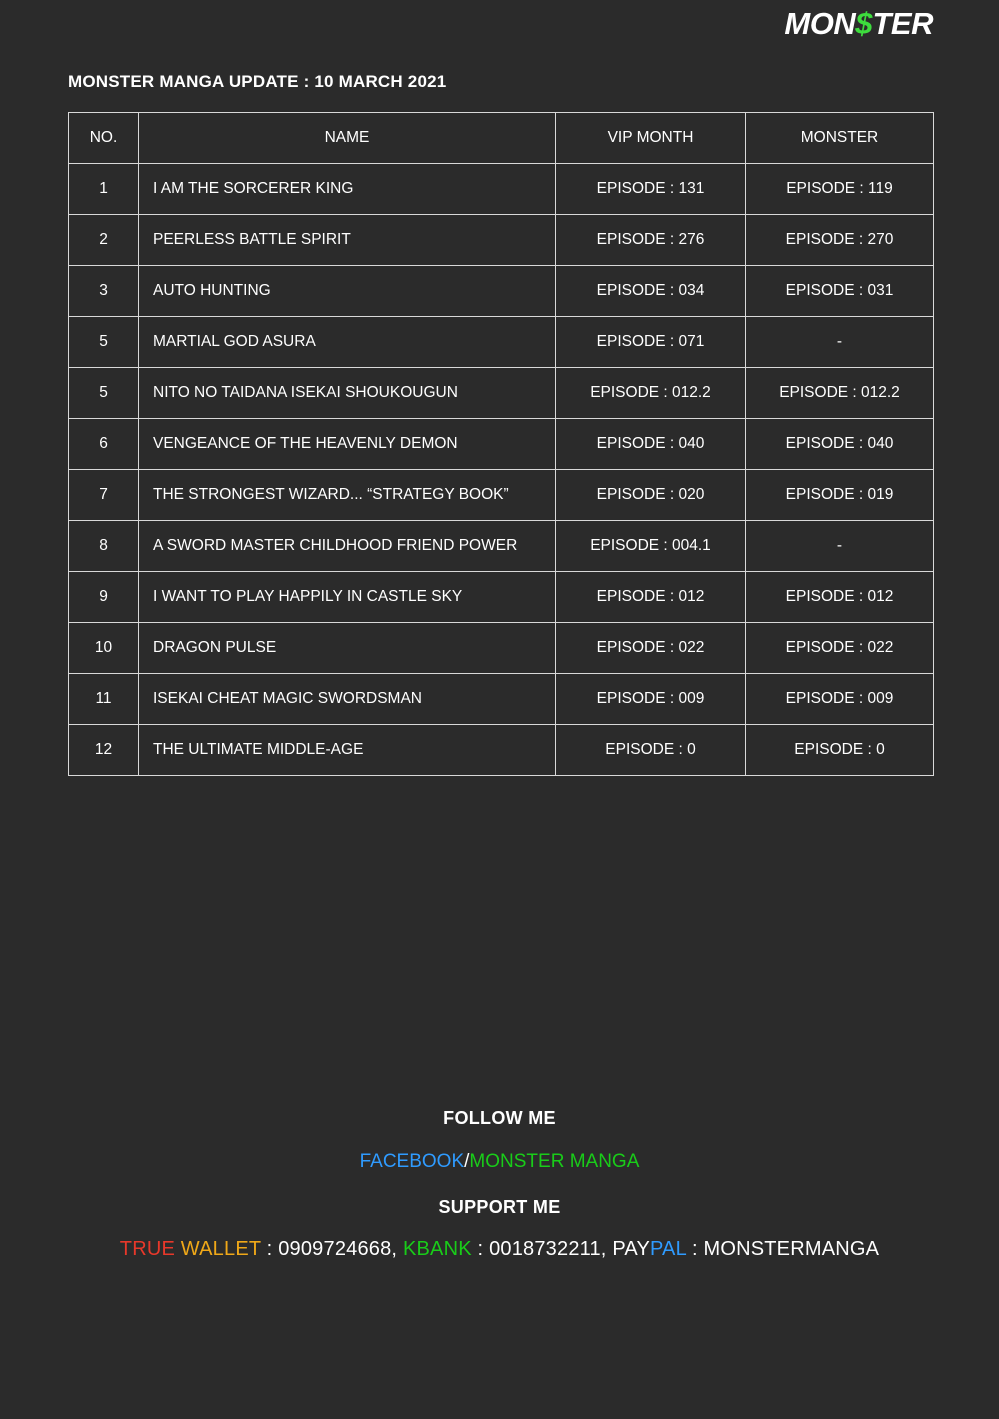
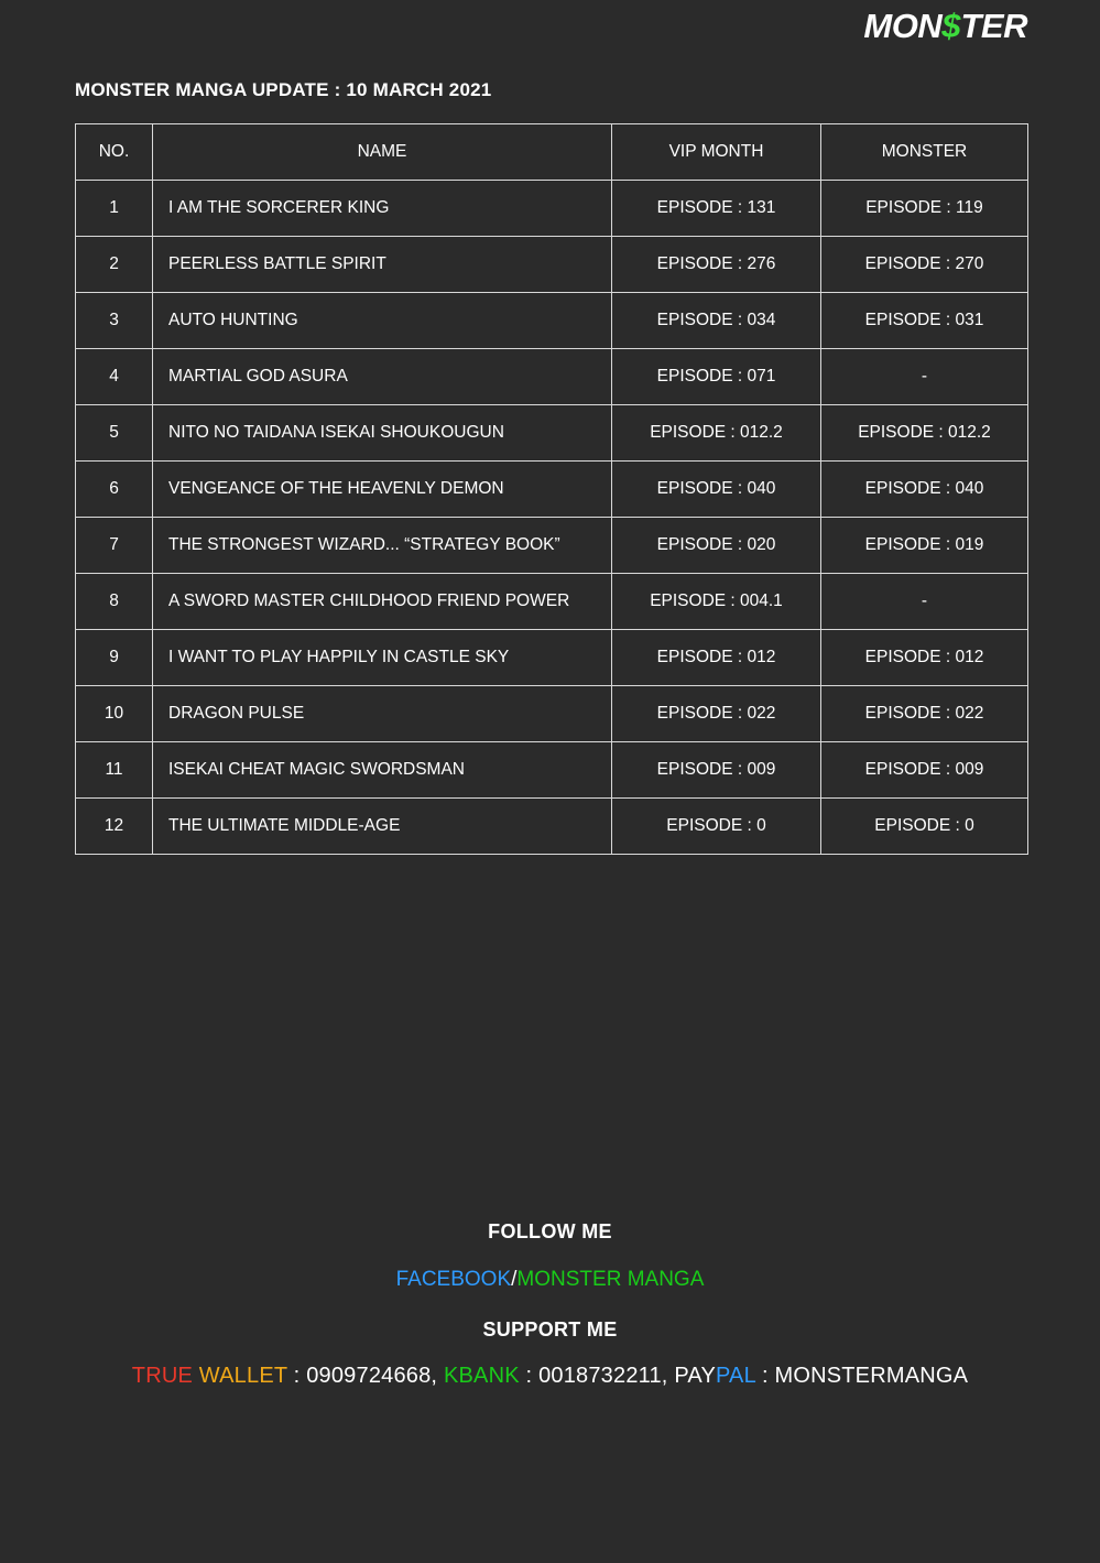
  MON
  $
  TER
  MONSTER MANGA UPDATE : 10 MARCH 2021
  NO.	NAME	VIP MONTH	MONSTER
  1	I AM THE SORCERER KING	EPISODE : 131	EPISODE : 119
  2	PEERLESS BATTLE SPIRIT	EPISODE : 276	EPISODE : 270
  3	AUTO HUNTING	EPISODE : 034	EPISODE : 031
- 5	MARTIAL GOD ASURA	EPISODE : 071	-
+ 4	MARTIAL GOD ASURA	EPISODE : 071	-
  5	NITO NO TAIDANA ISEKAI SHOUKOUGUN	EPISODE : 012.2	EPISODE : 012.2
  6	VENGEANCE OF THE HEAVENLY DEMON	EPISODE : 040	EPISODE : 040
  7	THE STRONGEST WIZARD... “STRATEGY BOOK”	EPISODE : 020	EPISODE : 019
  8	A SWORD MASTER CHILDHOOD FRIEND POWER	EPISODE : 004.1	-
  9	I WANT TO PLAY HAPPILY IN CASTLE SKY	EPISODE : 012	EPISODE : 012
  10	DRAGON PULSE	EPISODE : 022	EPISODE : 022
  11	ISEKAI CHEAT MAGIC SWORDSMAN	EPISODE : 009	EPISODE : 009
  12	THE ULTIMATE MIDDLE-AGE	EPISODE : 0	EPISODE : 0
  FOLLOW ME
  FACEBOOK/MONSTER MANGA
  SUPPORT ME
  TRUE WALLET : 0909724668, KBANK : 0018732211, PAYPAL : MONSTERMANGA
